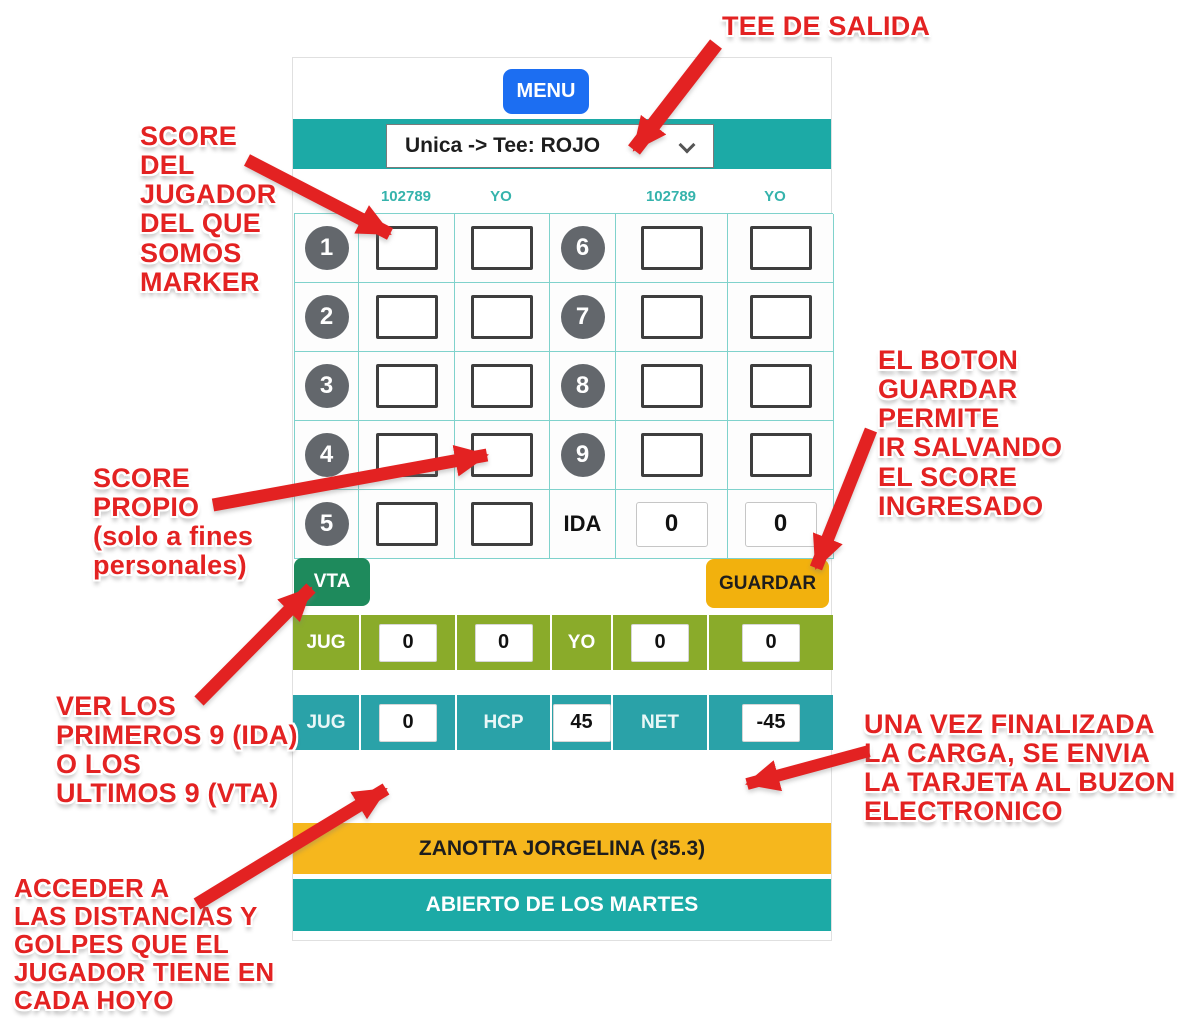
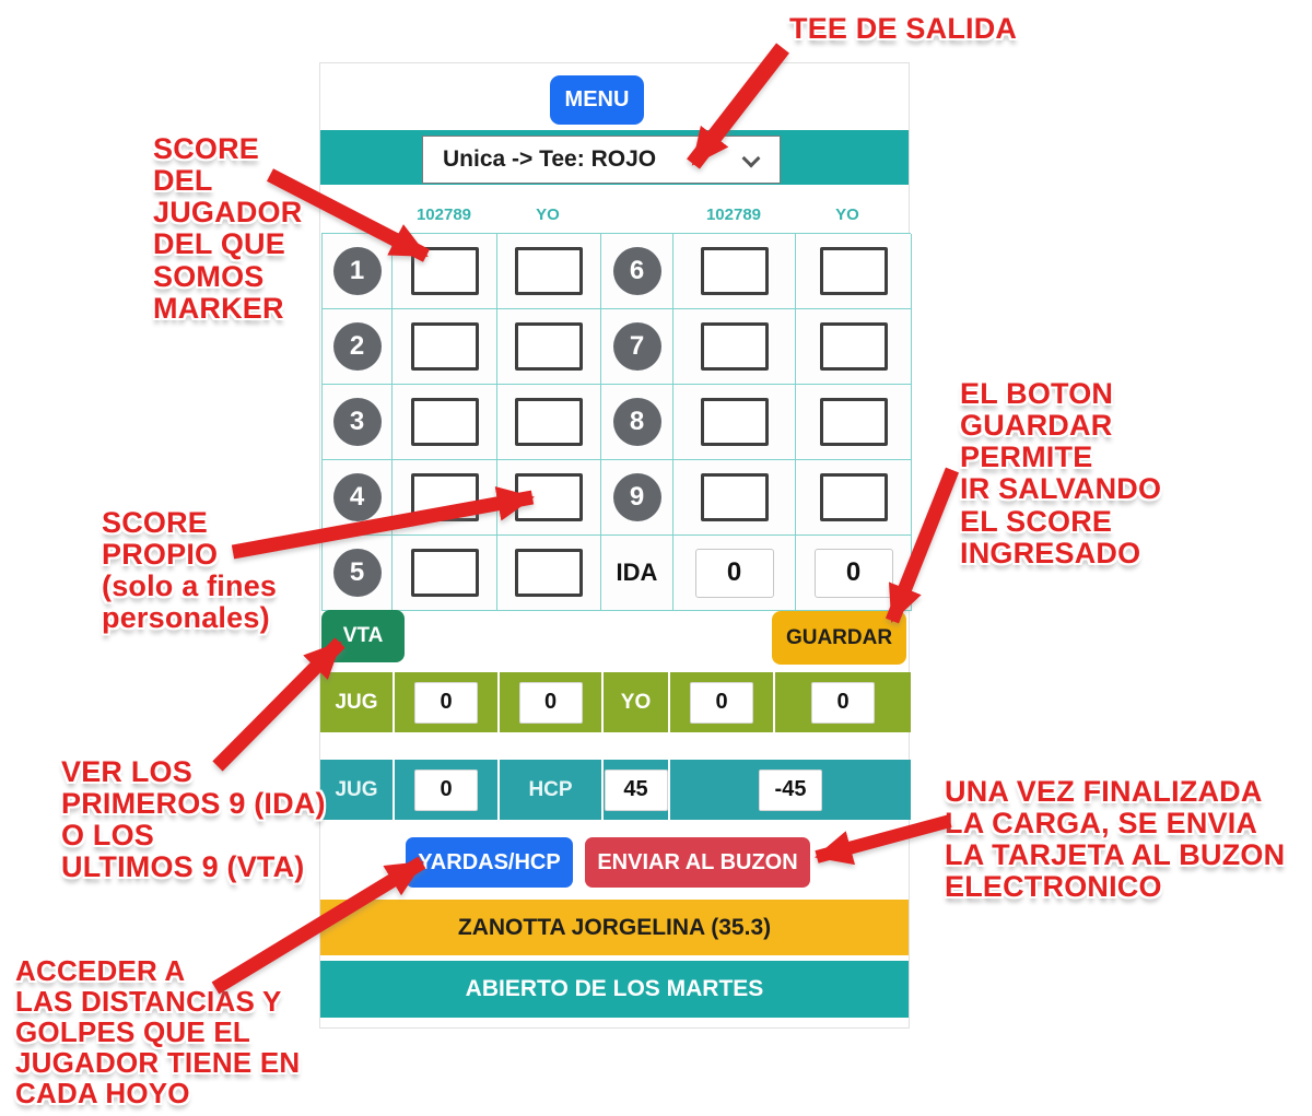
  MENU
  Unica -> Tee: ROJO
  102789
  YO
  102789
  YO
  1
  6
  2
  7
  3
  8
  4
  9
  5
  IDA
  0
  0
  VTA
  GUARDAR
  JUG
  0
  0
  YO
  0
  0
  JUG
  0
  HCP
  45
- NET
  -45
+ YARDAS/HCP
+ ENVIAR AL BUZON
  ZANOTTA JORGELINA (35.3)
  ABIERTO DE LOS MARTES
  TEE DE SALIDA
  SCORE
  DEL
  JUGADOR
  DEL QUE
  SOMOS
  MARKER
  SCORE
  PROPIO
  (solo a fines
  personales)
  EL BOTON
  GUARDAR
  PERMITE
  IR SALVANDO
  EL SCORE
  INGRESADO
  VER LOS
  PRIMEROS 9 (IDA)
  O LOS
  ULTIMOS 9 (VTA)
  UNA VEZ FINALIZADA
  LA CARGA, SE ENVIA
  LA TARJETA AL BUZON
  ELECTRONICO
  ACCEDER A
  LAS DISTANCIAS Y
  GOLPES QUE EL
  JUGADOR TIENE EN
  CADA HOYO
